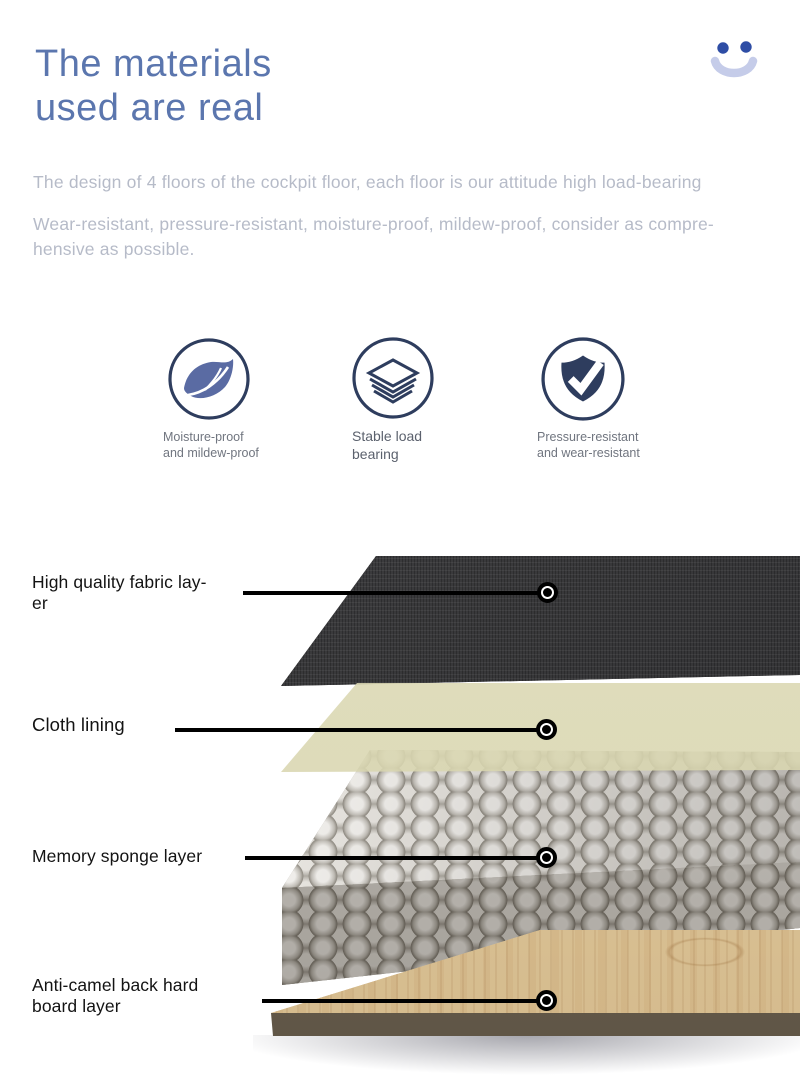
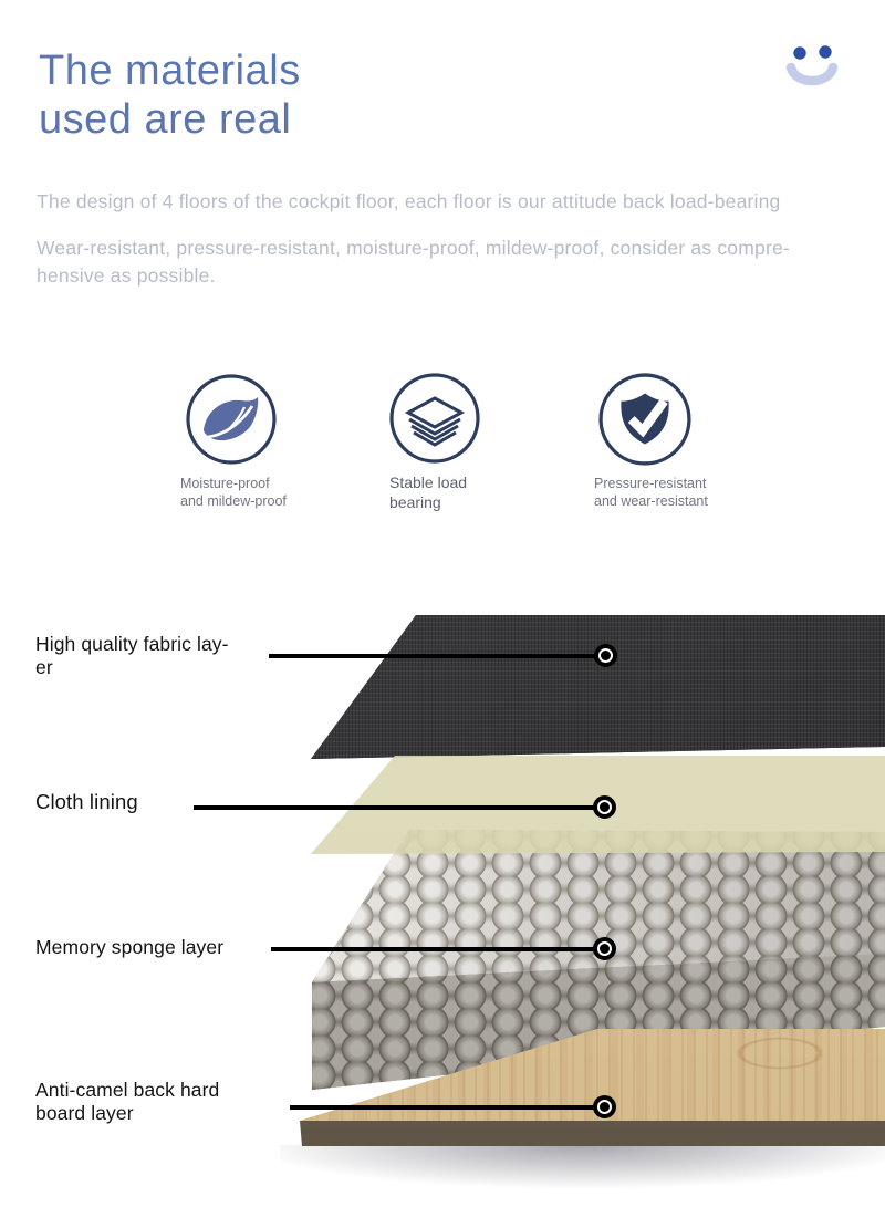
  The materials
  used are real
- The design of 4 floors of the cockpit floor, each floor is our attitude high load-bearing
+ The design of 4 floors of the cockpit floor, each floor is our attitude back load-bearing
  Wear-resistant, pressure-resistant, moisture-proof, mildew-proof, consider as compre-
  hensive as possible.
  Moisture-proof
  and mildew-proof
  Stable load
  bearing
  Pressure-resistant
  and wear-resistant
  High quality fabric lay-
  er
  Cloth lining
  Memory sponge layer
  Anti-camel back hard
  board layer
